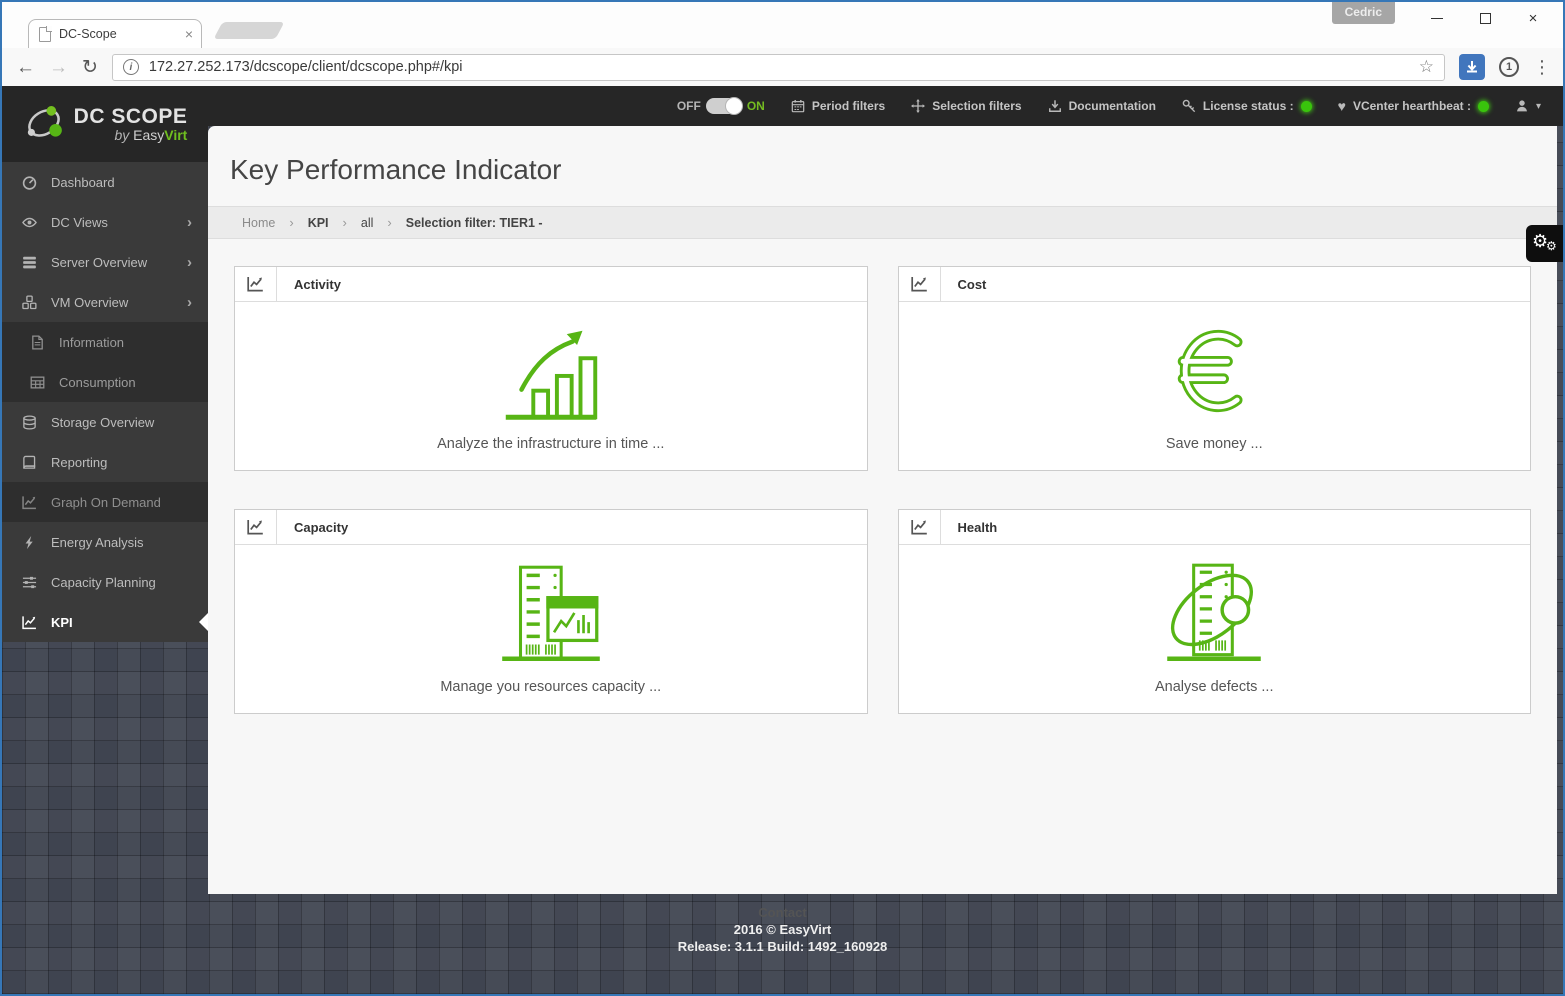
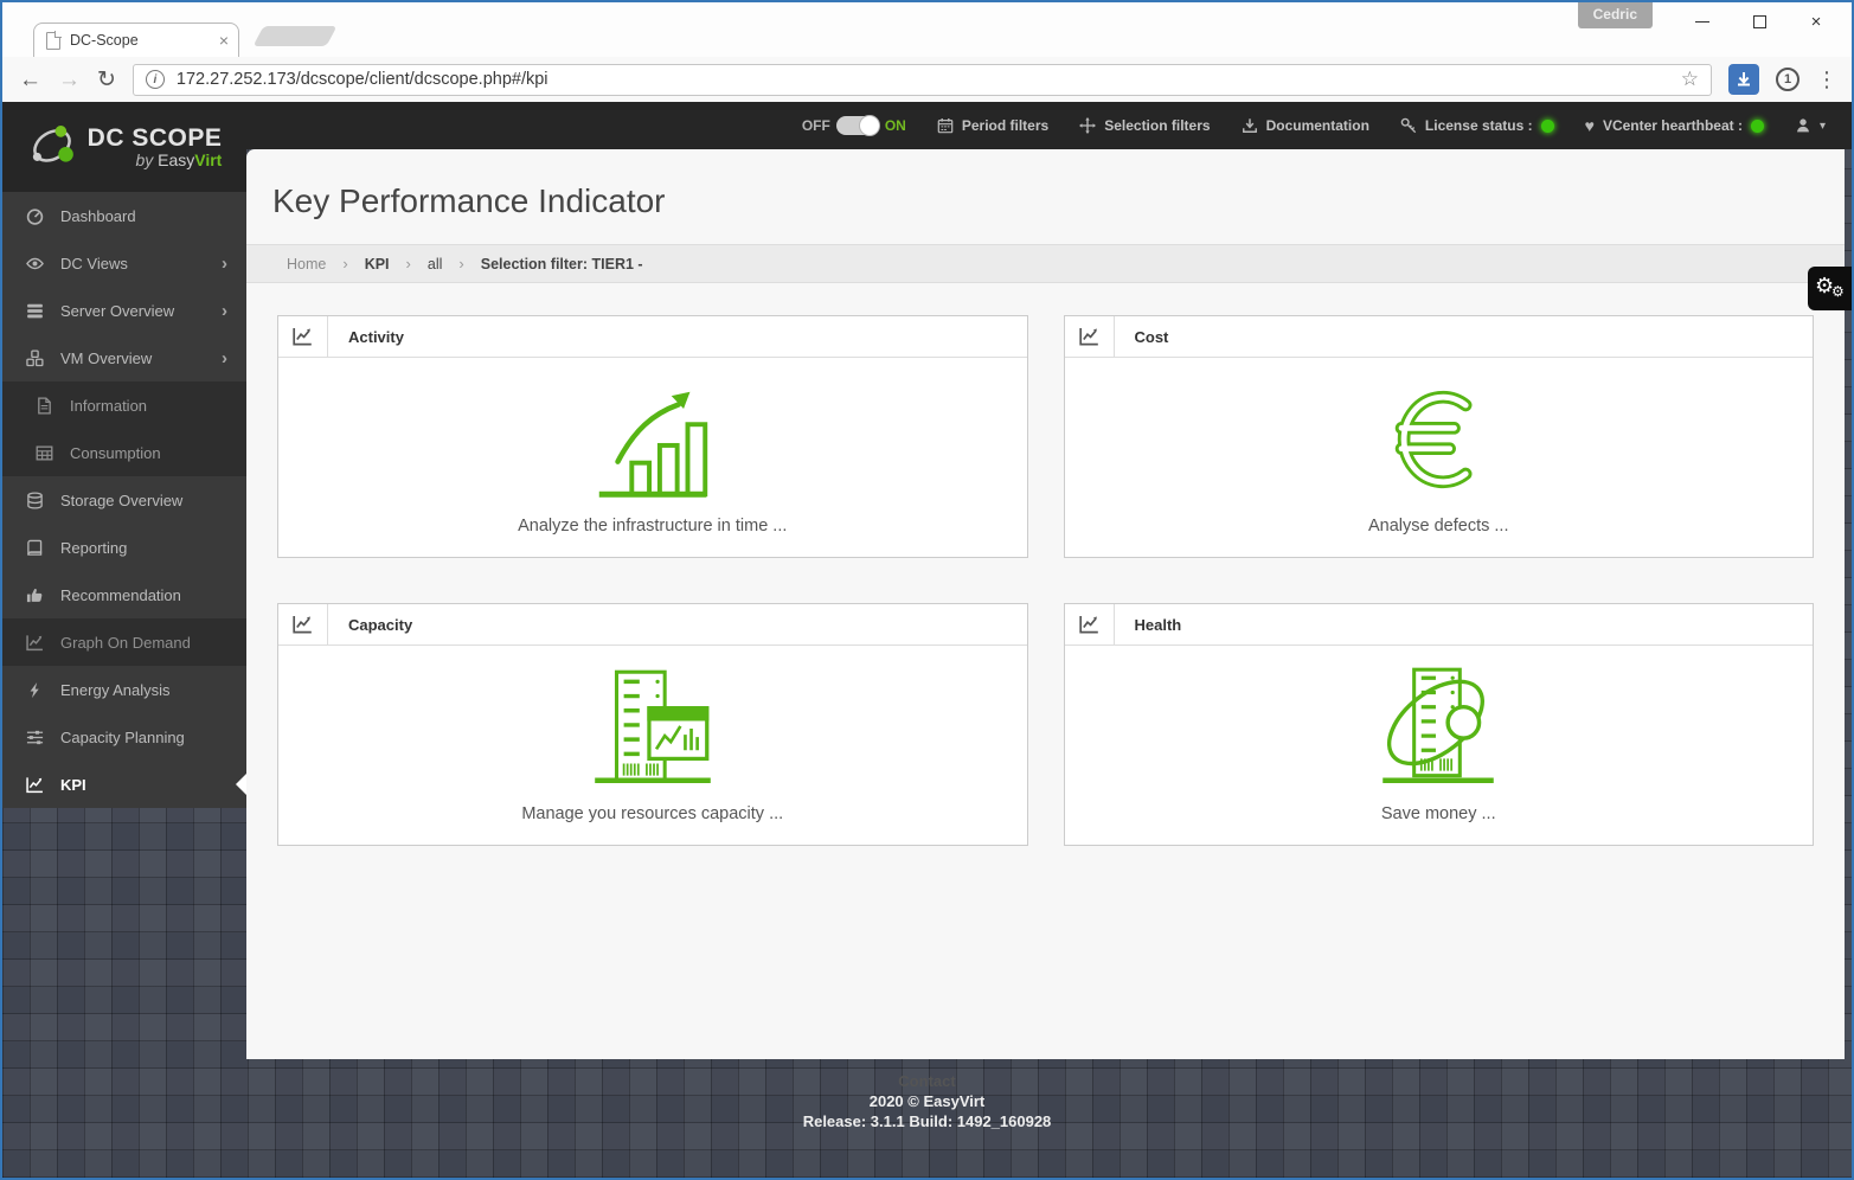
  DC-Scope
  ×
  Cedric
  ×
  ←
  →
  ↻
  i
  172.27.252.173/dcscope/client/dcscope.php#/kpi
  ☆
  1
  ⋮
  OFF
  ON
  Period filters
  Selection filters
  Documentation
  License status :
  ♥
  VCenter hearthbeat :
  ▾
  DC SCOPE
  by EasyVirt
  Dashboard
  DC Views
  ›
  Server Overview
  ›
  VM Overview
  ›
  Information
  Consumption
  Storage Overview
  Reporting
+ Recommendation
  Graph On Demand
  Energy Analysis
  Capacity Planning
  KPI
  Key Performance Indicator
  Home
  ›
  KPI
  ›
  all
  ›
  Selection filter: TIER1 -
  Activity
  Analyze the infrastructure in time ...
  Cost
- Save money ...
+ Analyse defects ...
  Capacity
  Manage you resources capacity ...
  Health
- Analyse defects ...
+ Save money ...
  ⚙
  ⚙
  Contact
- 2016 © EasyVirt
+ 2020 © EasyVirt
  Release: 3.1.1 Build: 1492_160928
